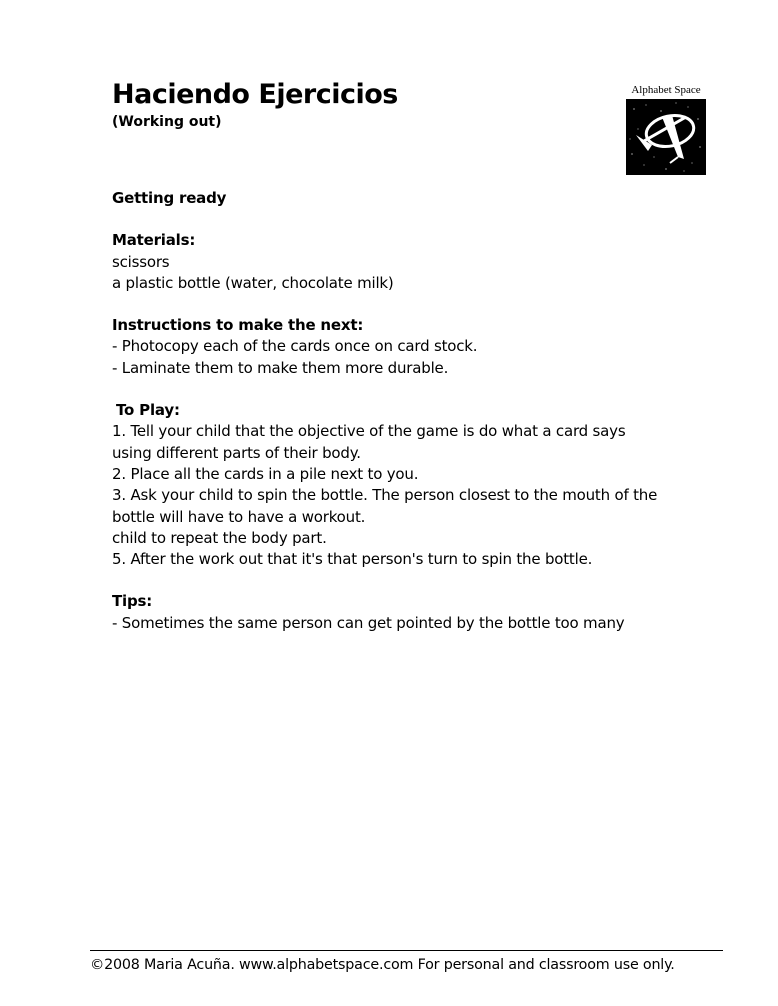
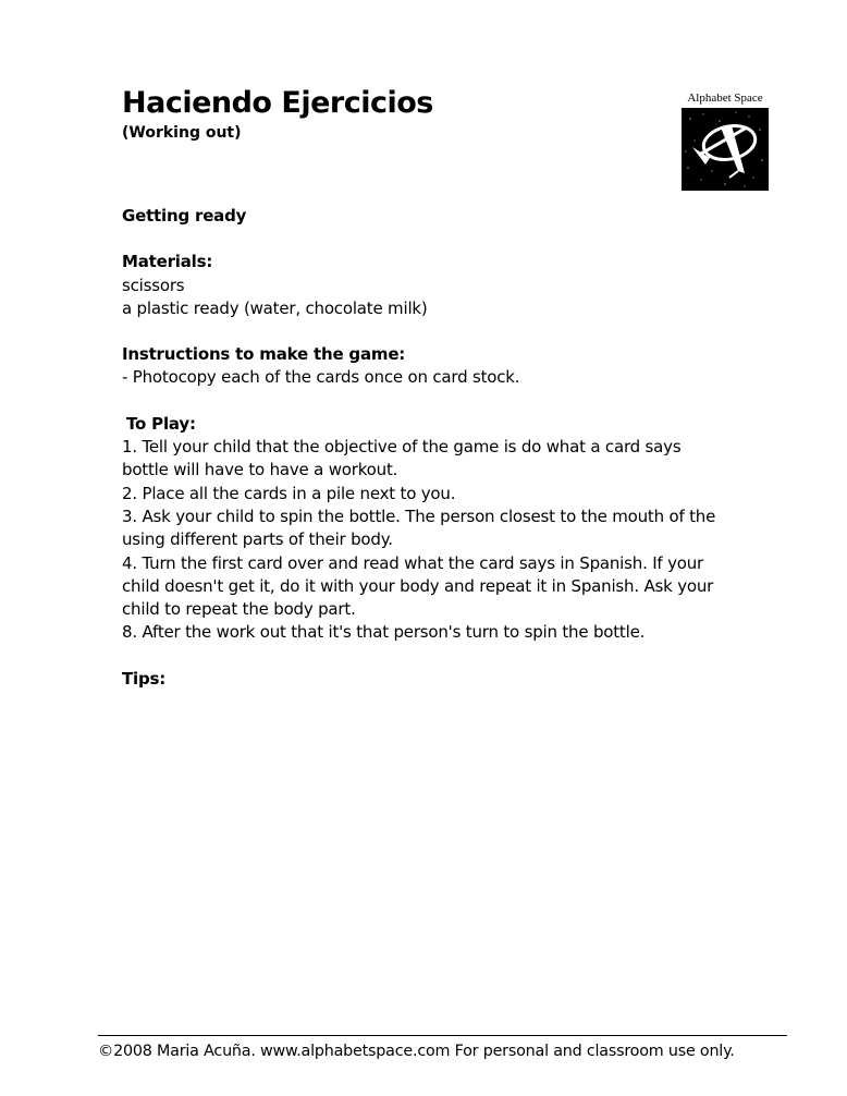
  Haciendo Ejercicios
  (Working out)
  Alphabet Space
  Getting ready
  Materials:
  scissors
- a plastic bottle (water, chocolate milk)
+ a plastic ready (water, chocolate milk)
- Instructions to make the next:
+ Instructions to make the game:
  - Photocopy each of the cards once on card stock.
- - Laminate them to make them more durable.
  To Play:
  1. Tell your child that the objective of the game is do what a card says
- using different parts of their body.
+ bottle will have to have a workout.
  2. Place all the cards in a pile next to you.
  3. Ask your child to spin the bottle. The person closest to the mouth of the
- bottle will have to have a workout.
+ using different parts of their body.
+ 4. Turn the first card over and read what the card says in Spanish. If your
+ child doesn't get it, do it with your body and repeat it in Spanish. Ask your
  child to repeat the body part.
- 5. After the work out that it's that person's turn to spin the bottle.
+ 8. After the work out that it's that person's turn to spin the bottle.
  Tips:
- - Sometimes the same person can get pointed by the bottle too many
  ©2008 Maria Acuña. www.alphabetspace.com For personal and classroom use only.
